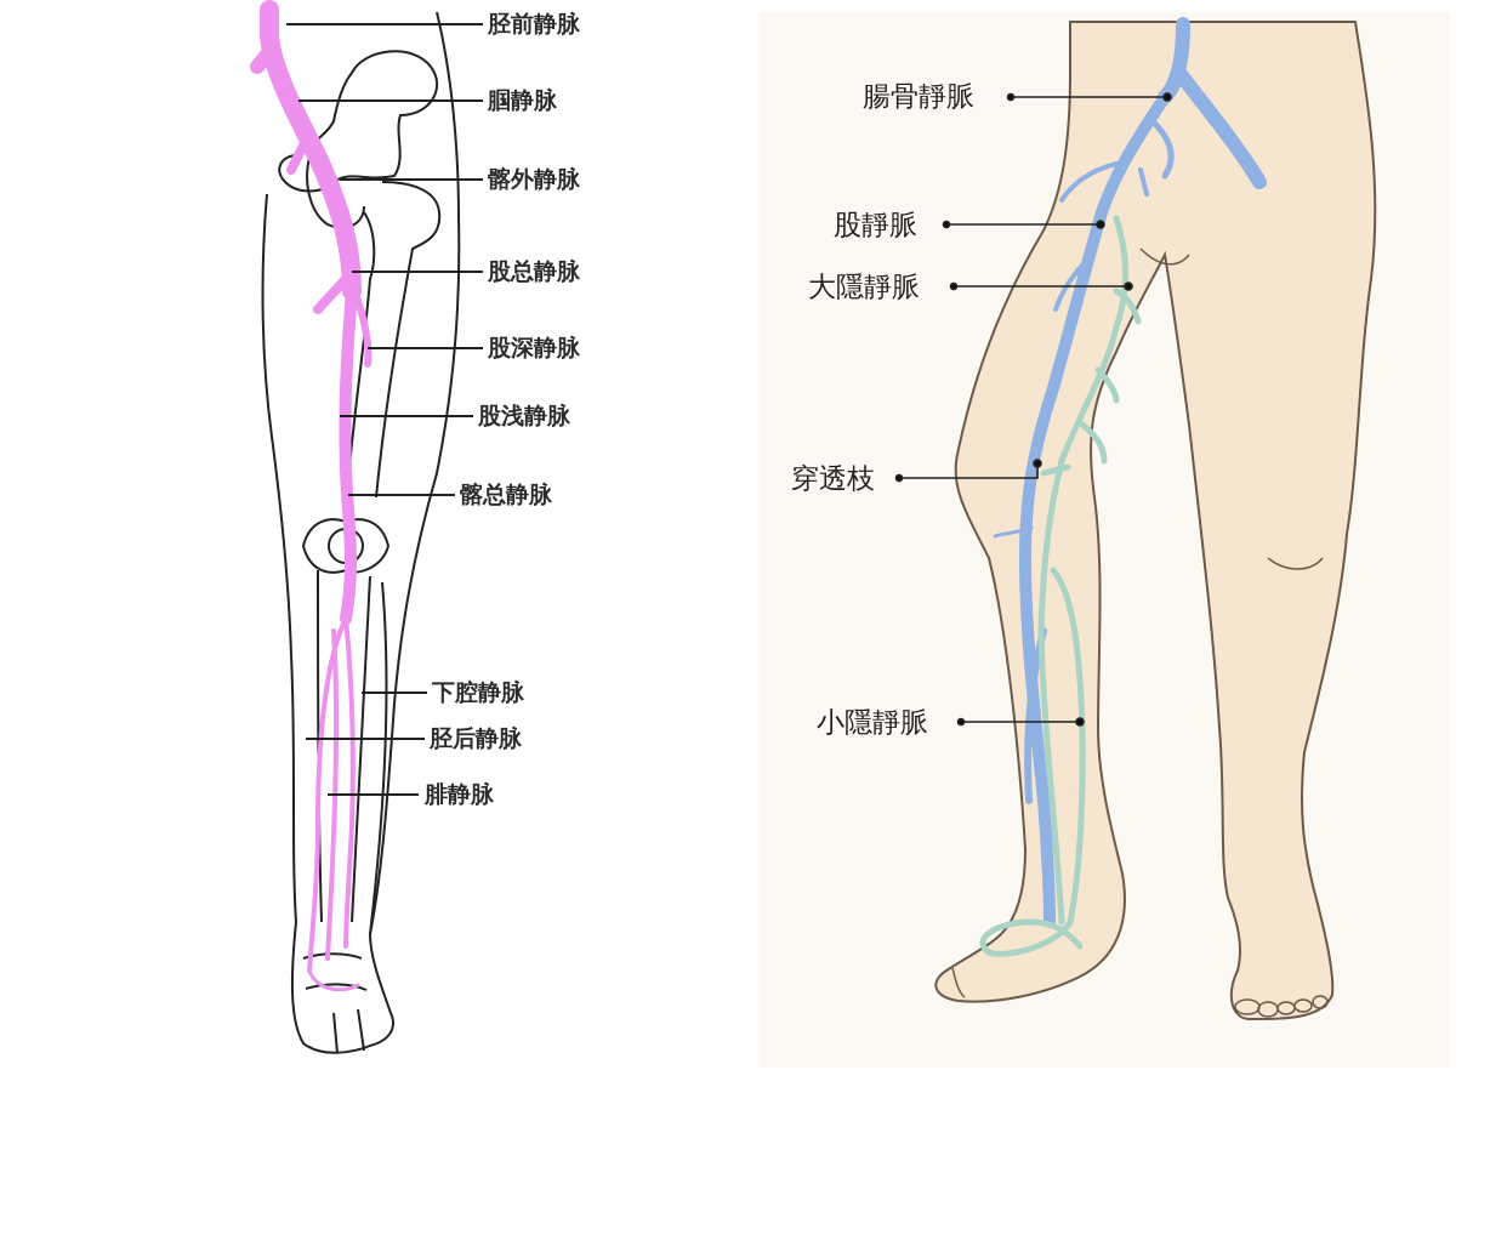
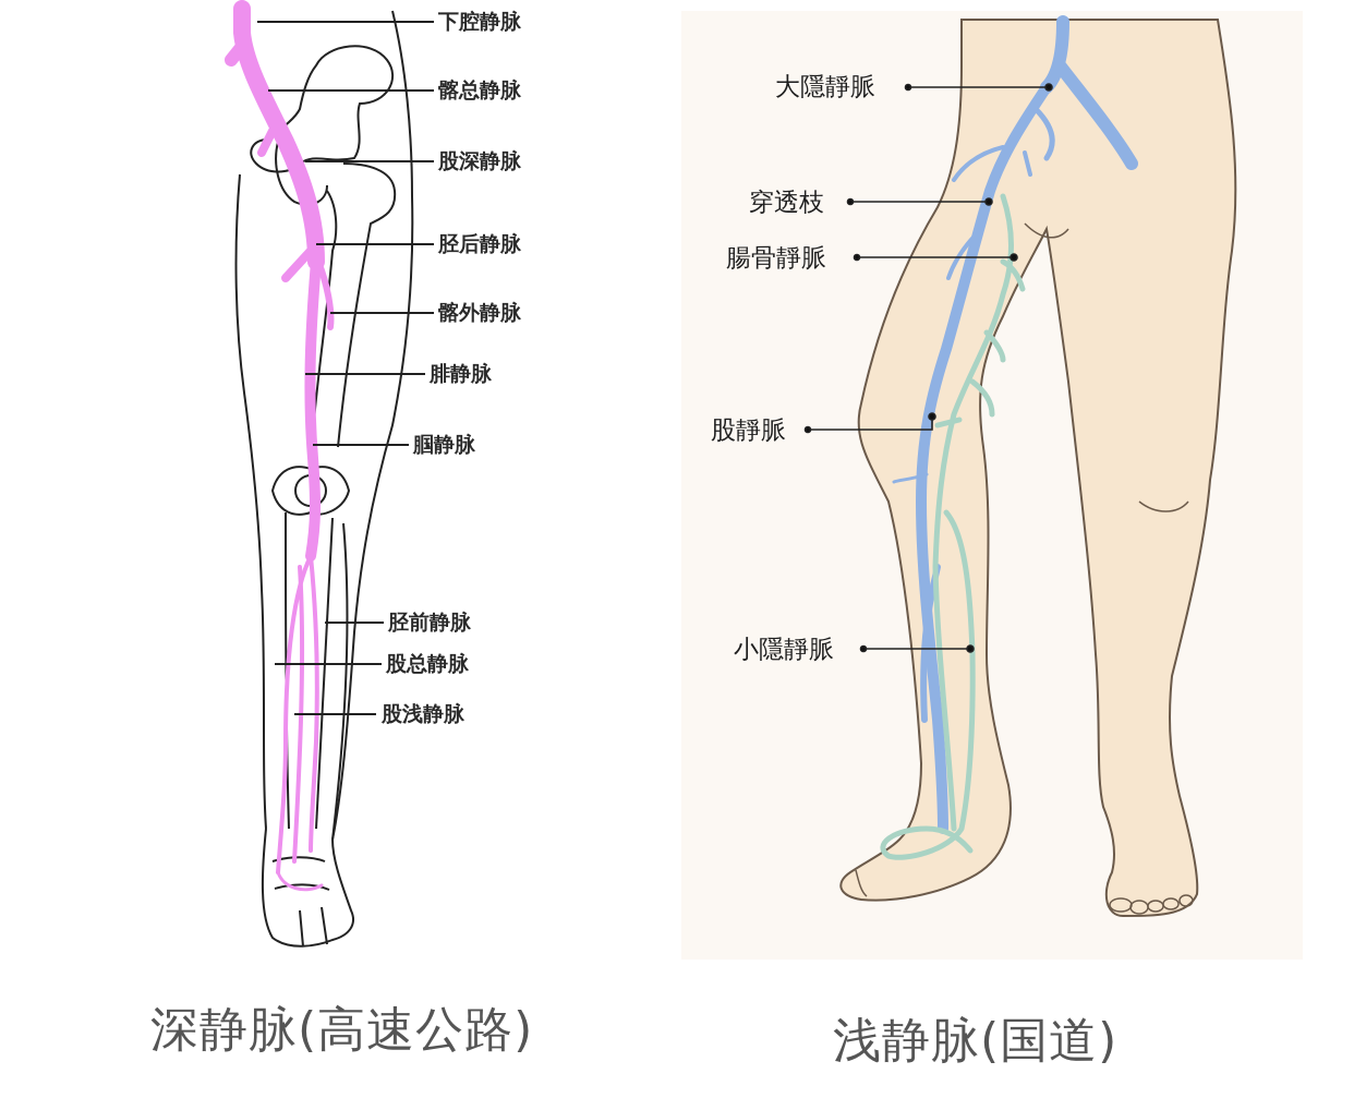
- 胫前静脉
+ 下腔静脉
- 腘静脉
+ 髂总静脉
- 髂外静脉
+ 股深静脉
- 股总静脉
+ 胫后静脉
- 股深静脉
+ 髂外静脉
- 股浅静脉
+ 腓静脉
- 髂总静脉
+ 腘静脉
- 下腔静脉
+ 胫前静脉
- 胫后静脉
+ 股总静脉
- 腓静脉
+ 股浅静脉
+ 深静脉(高速公路)
- 腸骨靜脈
+ 大隱靜脈
- 股靜脈
+ 穿透枝
- 大隱靜脈
+ 腸骨靜脈
- 穿透枝
+ 股靜脈
  小隱靜脈
+ 浅静脉(国道)
